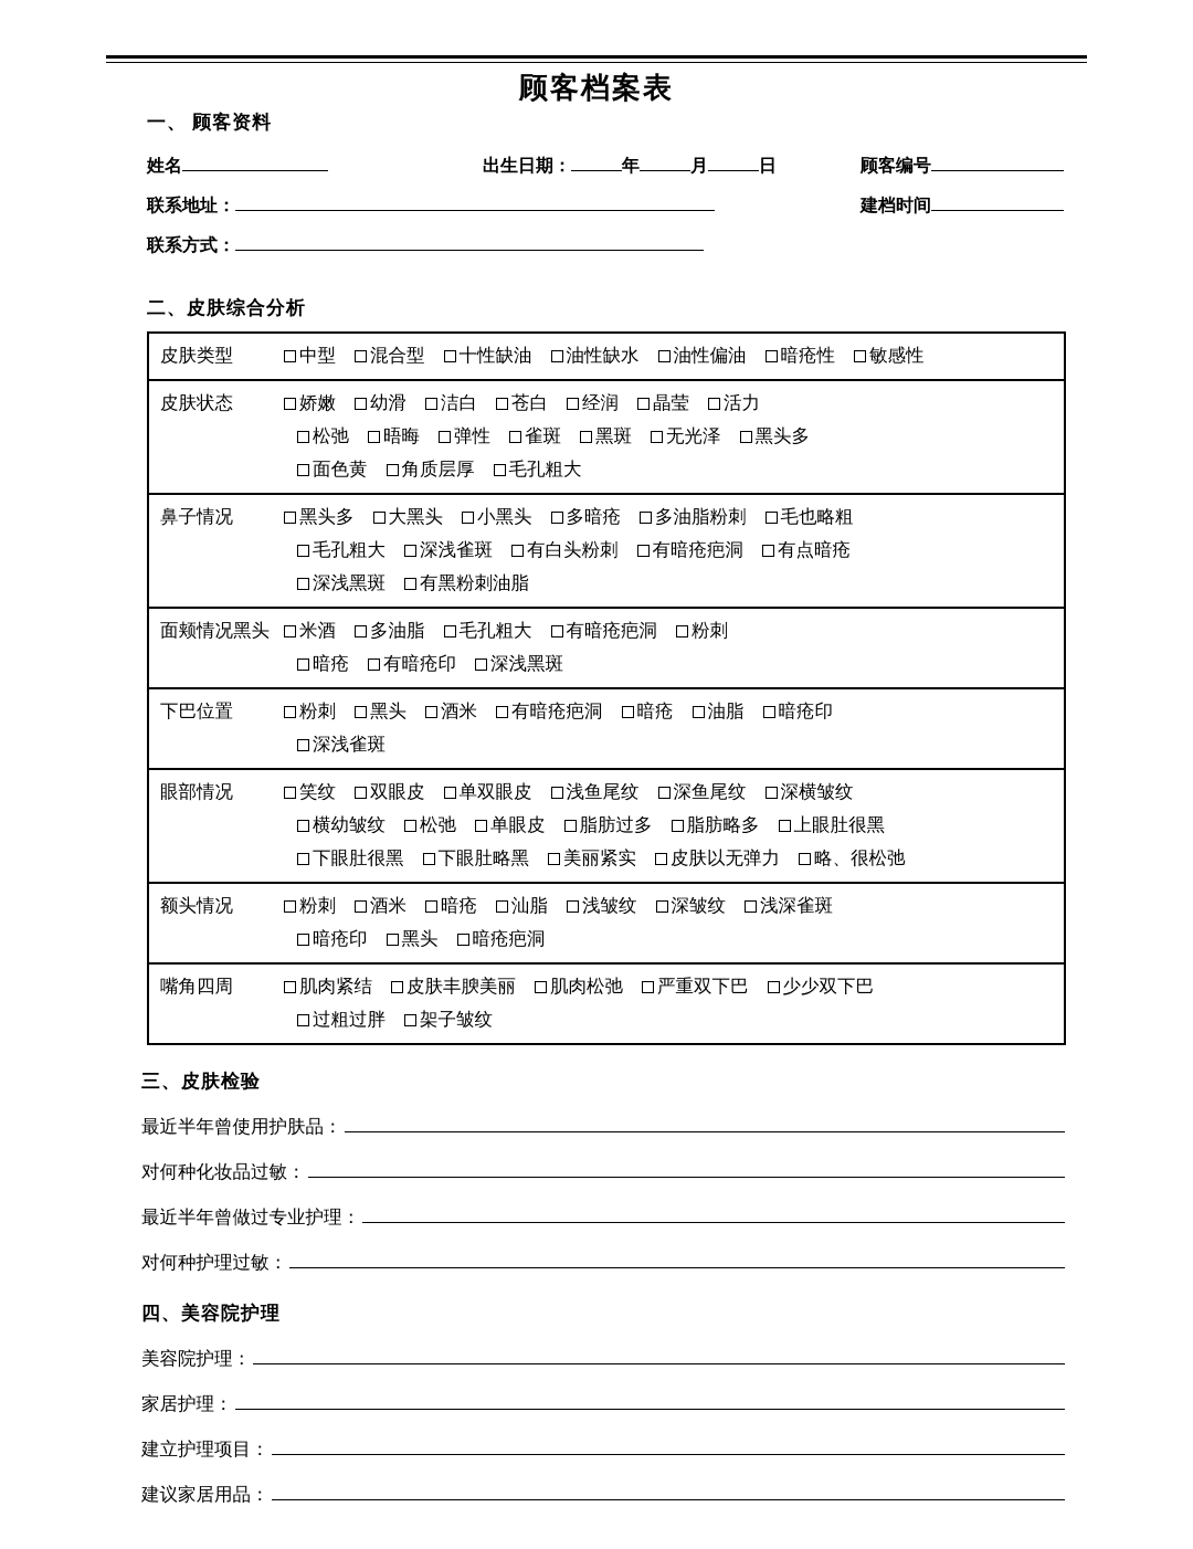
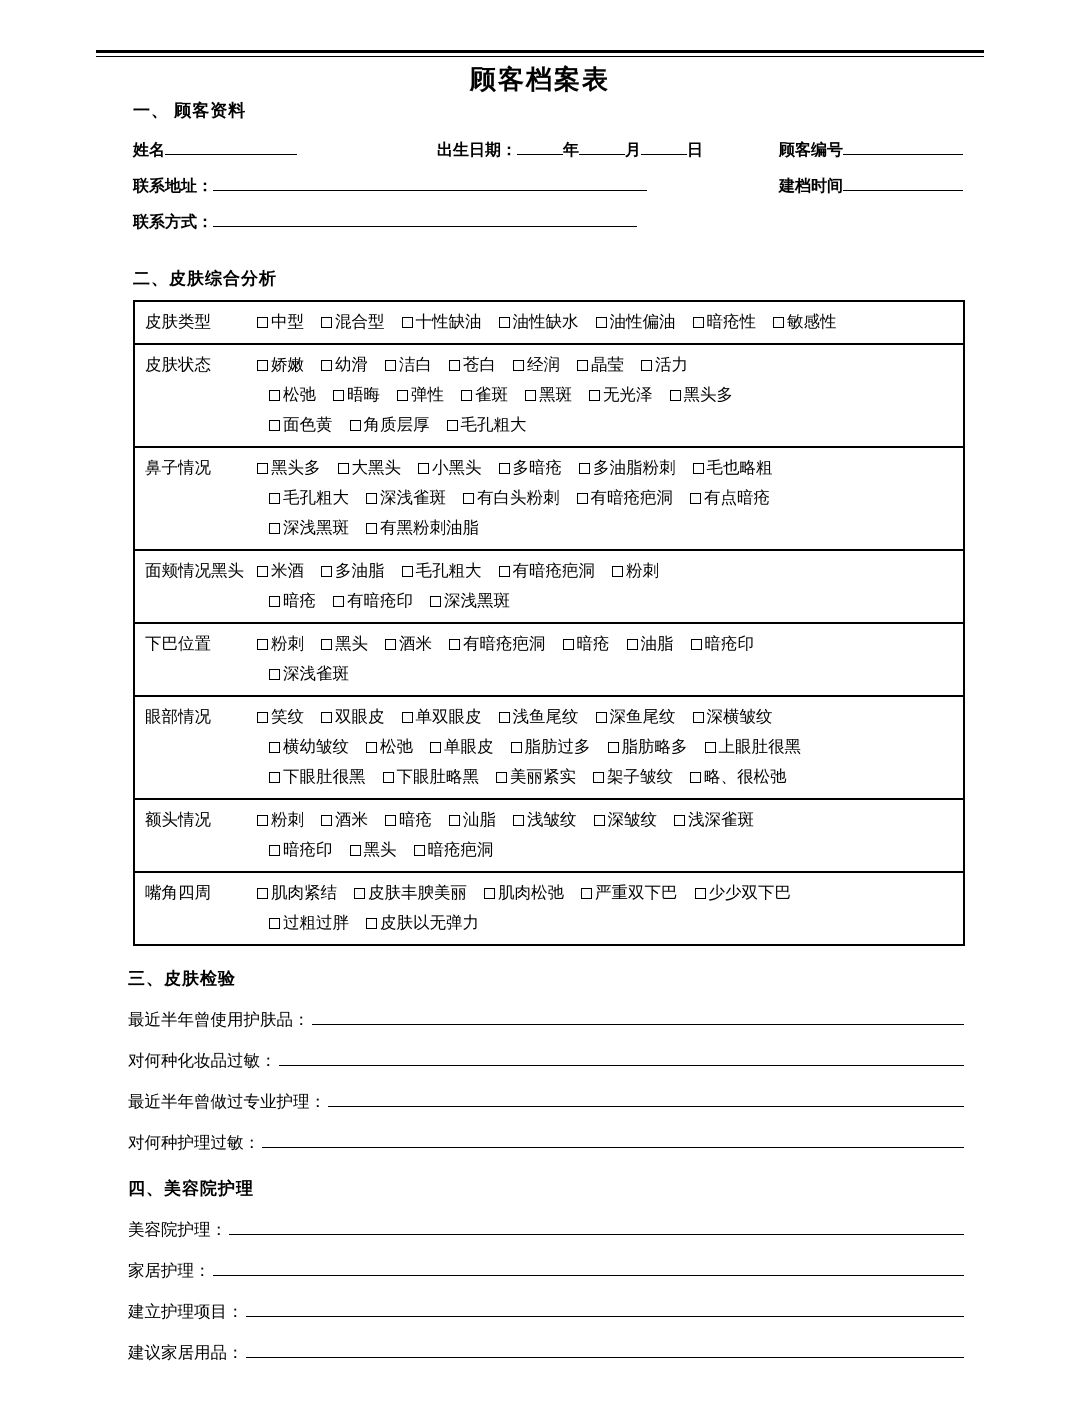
  顾客档案表
  一、 顾客资料
  姓名
  出生日期：
  年
  月
  日
  顾客编号
  联系地址：
  建档时间
  联系方式：
  二、皮肤综合分析
  皮肤类型	中型 混合型 十性缺油 油性缺水 油性偏油 暗疮性 敏感性
  皮肤状态	娇嫩 幼滑 洁白 苍白 经润 晶莹 活力松弛 晤晦 弹性 雀斑 黑斑 无光泽 黑头多面色黄 角质层厚 毛孔粗大
  鼻子情况	黑头多 大黑头 小黑头 多暗疮 多油脂粉刺 毛也略粗毛孔粗大 深浅雀斑 有白头粉刺 有暗疮疤洞 有点暗疮深浅黑斑 有黑粉刺油脂
  面颊情况黑头	米酒 多油脂 毛孔粗大 有暗疮疤洞 粉刺暗疮 有暗疮印 深浅黑斑
  下巴位置	粉刺 黑头 酒米 有暗疮疤洞 暗疮 油脂 暗疮印深浅雀斑
- 眼部情况	笑纹 双眼皮 单双眼皮 浅鱼尾纹 深鱼尾纹 深横皱纹横幼皱纹 松弛 单眼皮 脂肪过多 脂肪略多 上眼肚很黑下眼肚很黑 下眼肚略黑 美丽紧实 皮肤以无弹力 略、很松弛
+ 眼部情况	笑纹 双眼皮 单双眼皮 浅鱼尾纹 深鱼尾纹 深横皱纹横幼皱纹 松弛 单眼皮 脂肪过多 脂肪略多 上眼肚很黑下眼肚很黑 下眼肚略黑 美丽紧实 架子皱纹 略、很松弛
  额头情况	粉刺 酒米 暗疮 汕脂 浅皱纹 深皱纹 浅深雀斑暗疮印 黑头 暗疮疤洞
- 嘴角四周	肌肉紧结 皮肤丰腴美丽 肌肉松弛 严重双下巴 少少双下巴过粗过胖 架子皱纹
+ 嘴角四周	肌肉紧结 皮肤丰腴美丽 肌肉松弛 严重双下巴 少少双下巴过粗过胖 皮肤以无弹力
  三、皮肤检验
  最近半年曾使用护肤品：
  对何种化妆品过敏：
  最近半年曾做过专业护理：
  对何种护理过敏：
  四、美容院护理
  美容院护理：
  家居护理：
  建立护理项目：
  建议家居用品：
